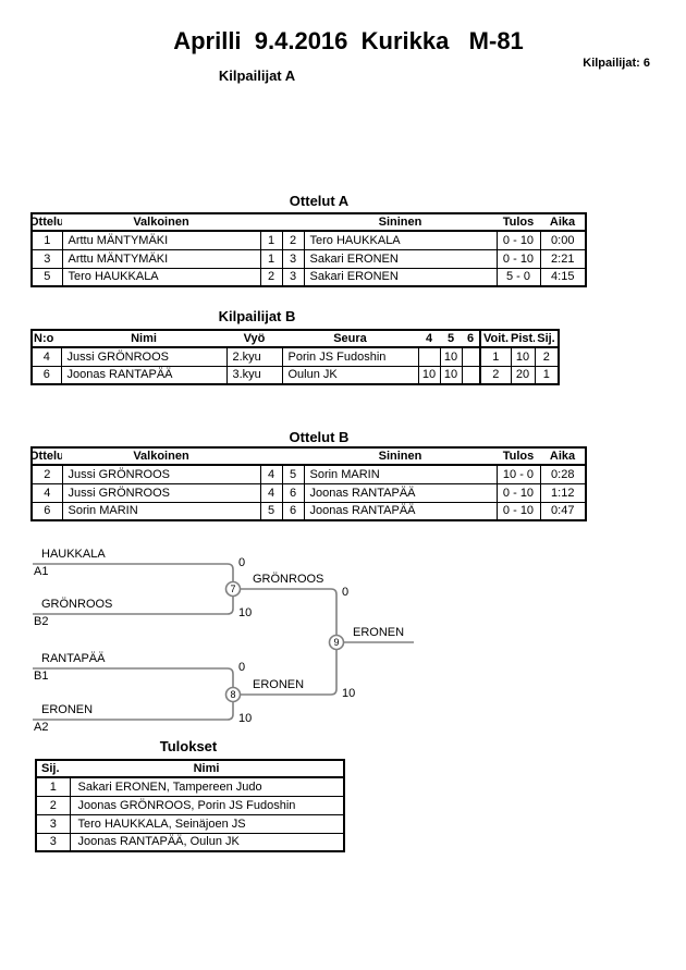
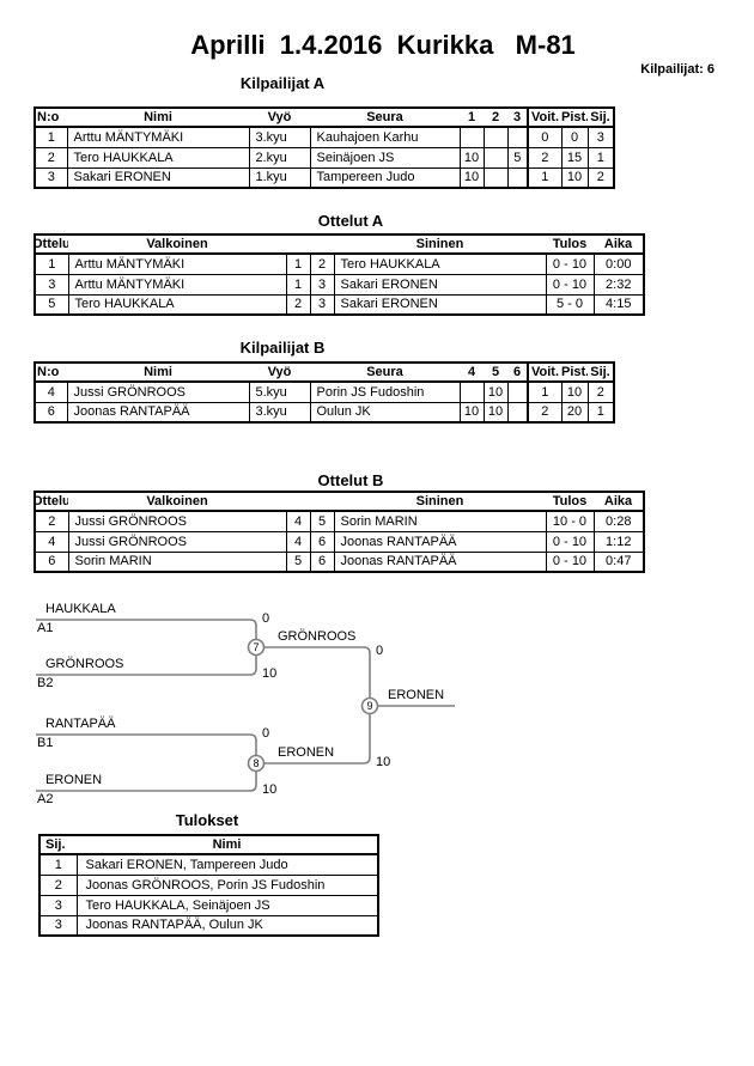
- Aprilli 9.4.2016 Kurikka M-81
+ Aprilli 1.4.2016 Kurikka M-81
  Kilpailijat: 6
  Kilpailijat A
+ N:o	Nimi	Vyö	Seura	1	2	3	Voit.	Pist.	Sij.
+ 1	Arttu MÄNTYMÄKI	3.kyu	Kauhajoen Karhu				0	0	3
+ 2	Tero HAUKKALA	2.kyu	Seinäjoen JS	10		5	2	15	1
+ 3	Sakari ERONEN	1.kyu	Tampereen Judo	10			1	10	2
  Ottelut A
  Ottelu	Valkoinen			Sininen	Tulos	Aika
  1	Arttu MÄNTYMÄKI	1	2	Tero HAUKKALA	0 - 10	0:00
- 3	Arttu MÄNTYMÄKI	1	3	Sakari ERONEN	0 - 10	2:21
+ 3	Arttu MÄNTYMÄKI	1	3	Sakari ERONEN	0 - 10	2:32
  5	Tero HAUKKALA	2	3	Sakari ERONEN	5 - 0	4:15
  Kilpailijat B
  N:o	Nimi	Vyö	Seura	4	5	6	Voit.	Pist.	Sij.
- 4	Jussi GRÖNROOS	2.kyu	Porin JS Fudoshin		10		1	10	2
+ 4	Jussi GRÖNROOS	5.kyu	Porin JS Fudoshin		10		1	10	2
  6	Joonas RANTAPÄÄ	3.kyu	Oulun JK	10	10		2	20	1
  Ottelut B
  Ottelu	Valkoinen			Sininen	Tulos	Aika
  2	Jussi GRÖNROOS	4	5	Sorin MARIN	10 - 0	0:28
  4	Jussi GRÖNROOS	4	6	Joonas RANTAPÄÄ	0 - 10	1:12
  6	Sorin MARIN	5	6	Joonas RANTAPÄÄ	0 - 10	0:47
  HAUKKALA
  A1
  0
  GRÖNROOS
  B2
  10
  7
  GRÖNROOS
  0
  RANTAPÄÄ
  B1
  0
  ERONEN
  A2
  10
  8
  ERONEN
  10
  9
  ERONEN
  Tulokset
  Sij.	Nimi
  1	Sakari ERONEN, Tampereen Judo
  2	Joonas GRÖNROOS, Porin JS Fudoshin
  3	Tero HAUKKALA, Seinäjoen JS
  3	Joonas RANTAPÄÄ, Oulun JK
